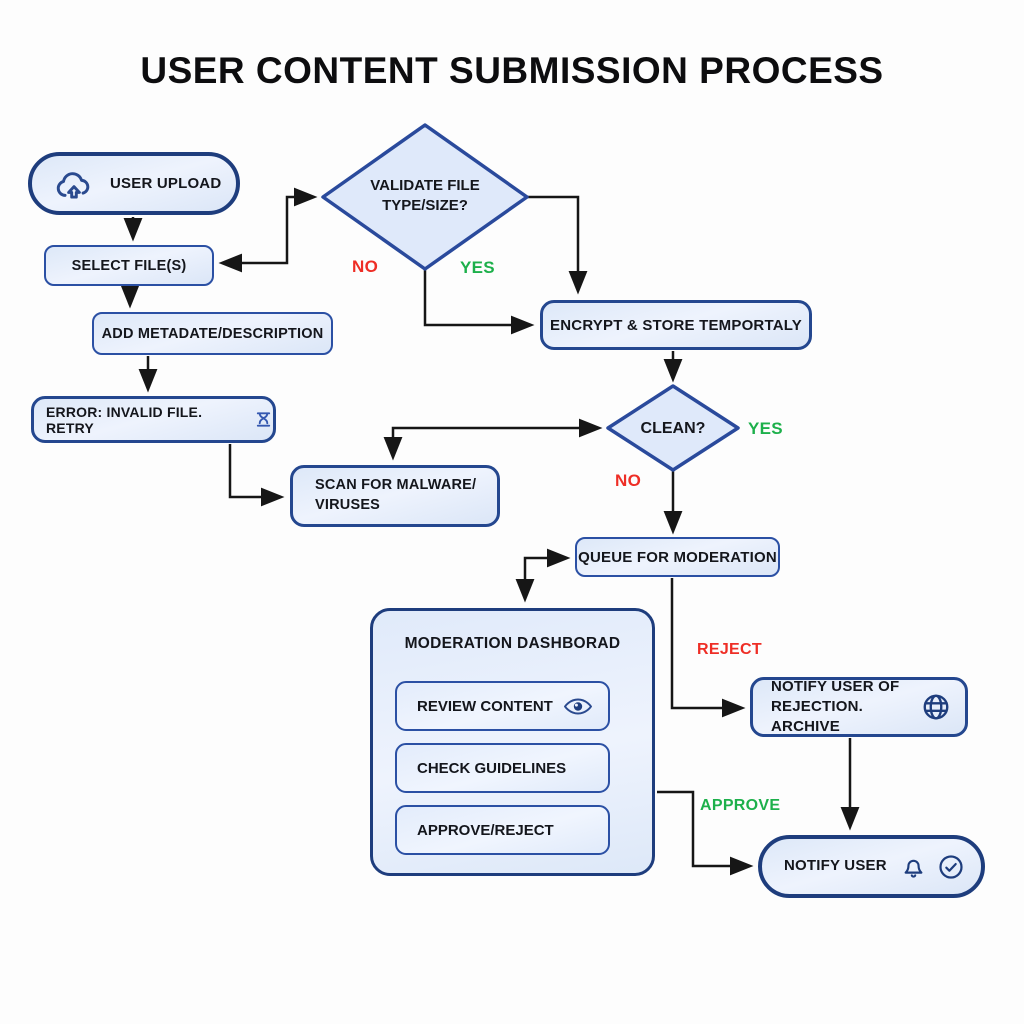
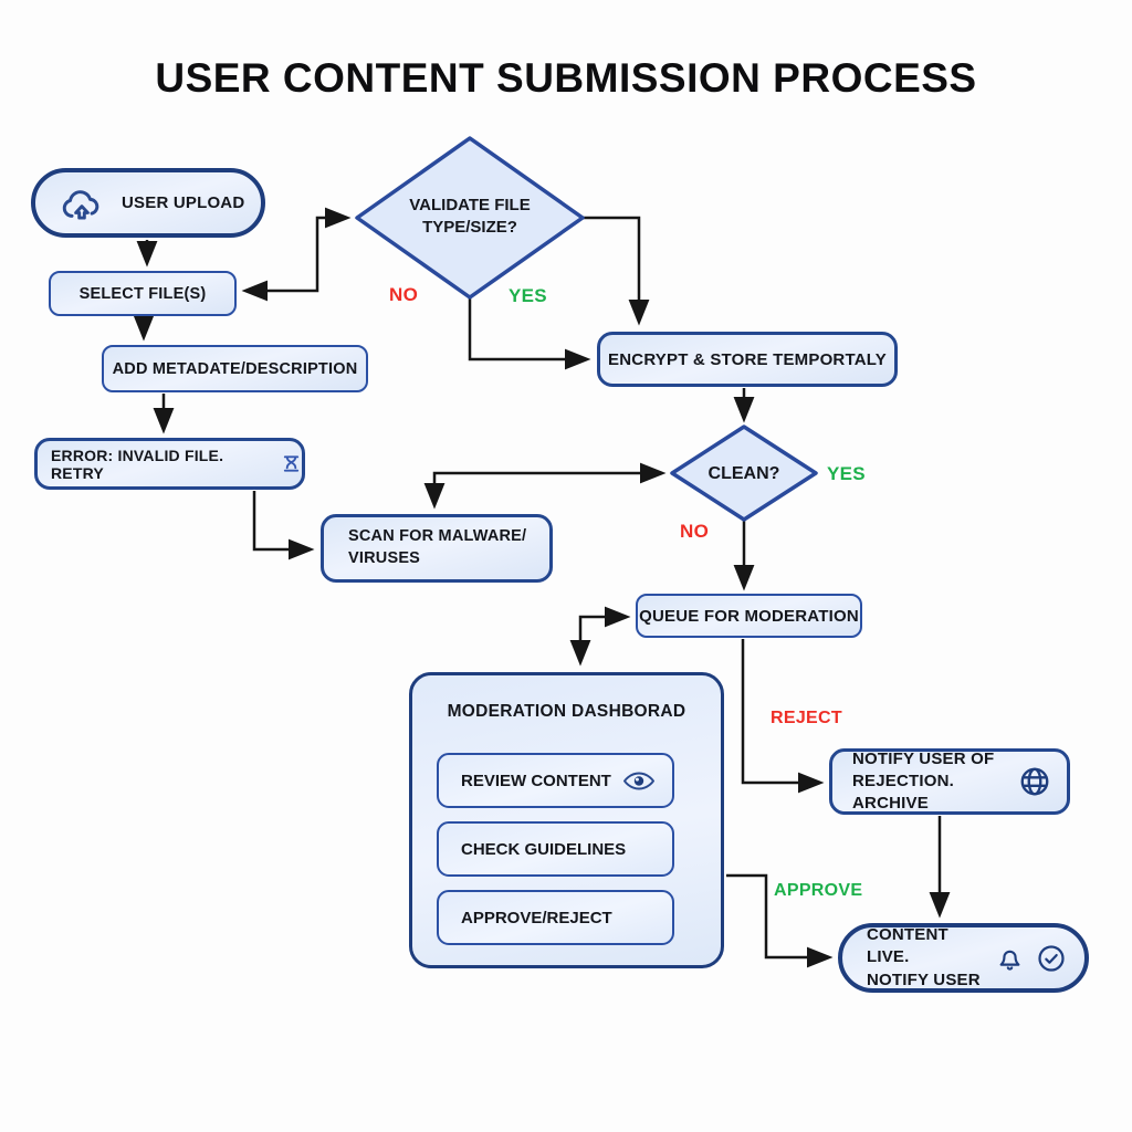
  USER CONTENT SUBMISSION PROCESS
  VALIDATE FILE
  TYPE/SIZE?
  CLEAN?
  USER UPLOAD
  SELECT FILE(S)
  ADD METADATE/DESCRIPTION
  ERROR: INVALID FILE. RETRY
  SCAN FOR MALWARE/
  VIRUSES
  ENCRYPT & STORE TEMPORTALY
  QUEUE FOR MODERATION
  MODERATION DASHBORAD
  REVIEW CONTENT
  CHECK GUIDELINES
  APPROVE/REJECT
  NOTIFY USER OF
  REJECTION. ARCHIVE
+ CONTENT LIVE.
  NOTIFY USER
  NO
  YES
  YES
  NO
  REJECT
  APPROVE
